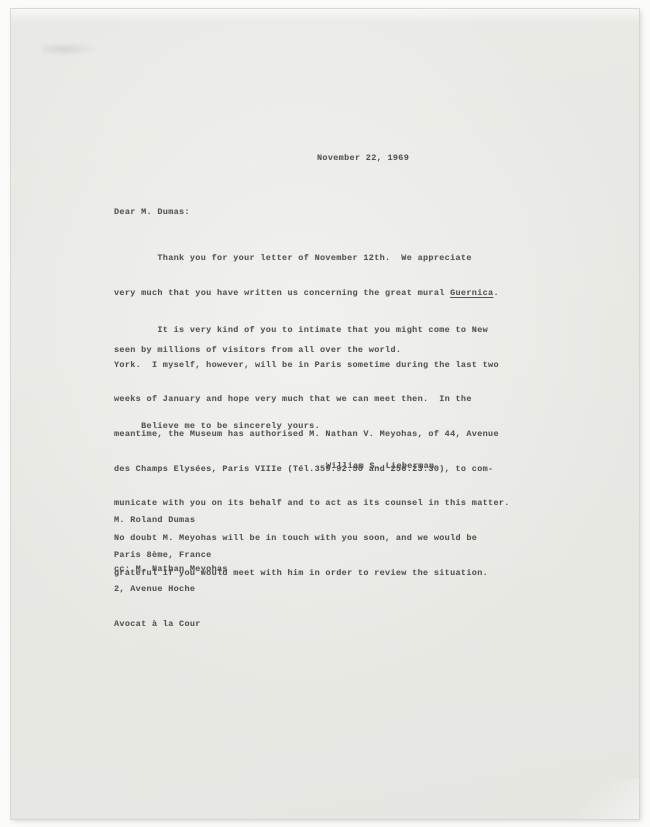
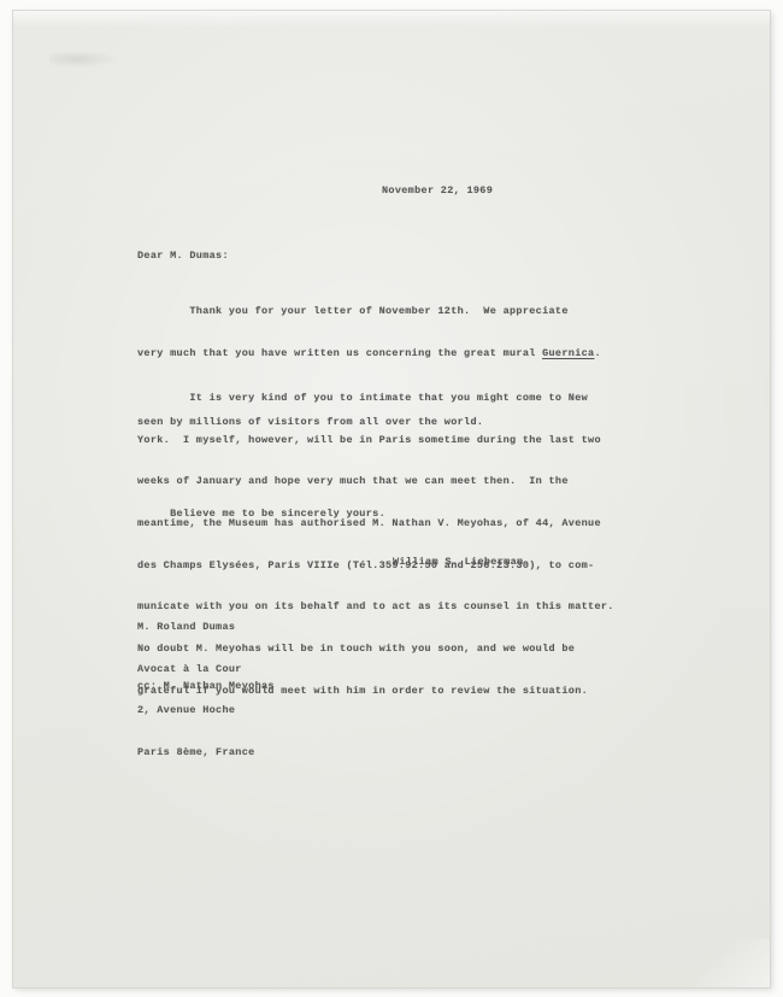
  November 22, 1969
  Dear M. Dumas:
  Thank you for your letter of November 12th. We appreciate
  very much that you have written us concerning the great mural Guernica.
  seen by millions of visitors from all over the world.
  It is very kind of you to intimate that you might come to New
  York. I myself, however, will be in Paris sometime during the last two
  weeks of January and hope very much that we can meet then. In the
  meantime, the Museum has authorised M. Nathan V. Meyohas, of 44, Avenue
  des Champs Elysées, Paris VIIIe (Tél.359.92.50 and 256.23.30), to com-
  municate with you on its behalf and to act as its counsel in this matter.
  No doubt M. Meyohas will be in touch with you soon, and we would be
  grateful if you would meet with him in order to review the situation.
  Believe me to be sincerely yours.
  William S. Lieberman
  M. Roland Dumas
- Paris 8ème, France
+ Avocat à la Cour
  2, Avenue Hoche
- Avocat à la Cour
+ Paris 8ème, France
  cc: M. Nathan Meyohas
